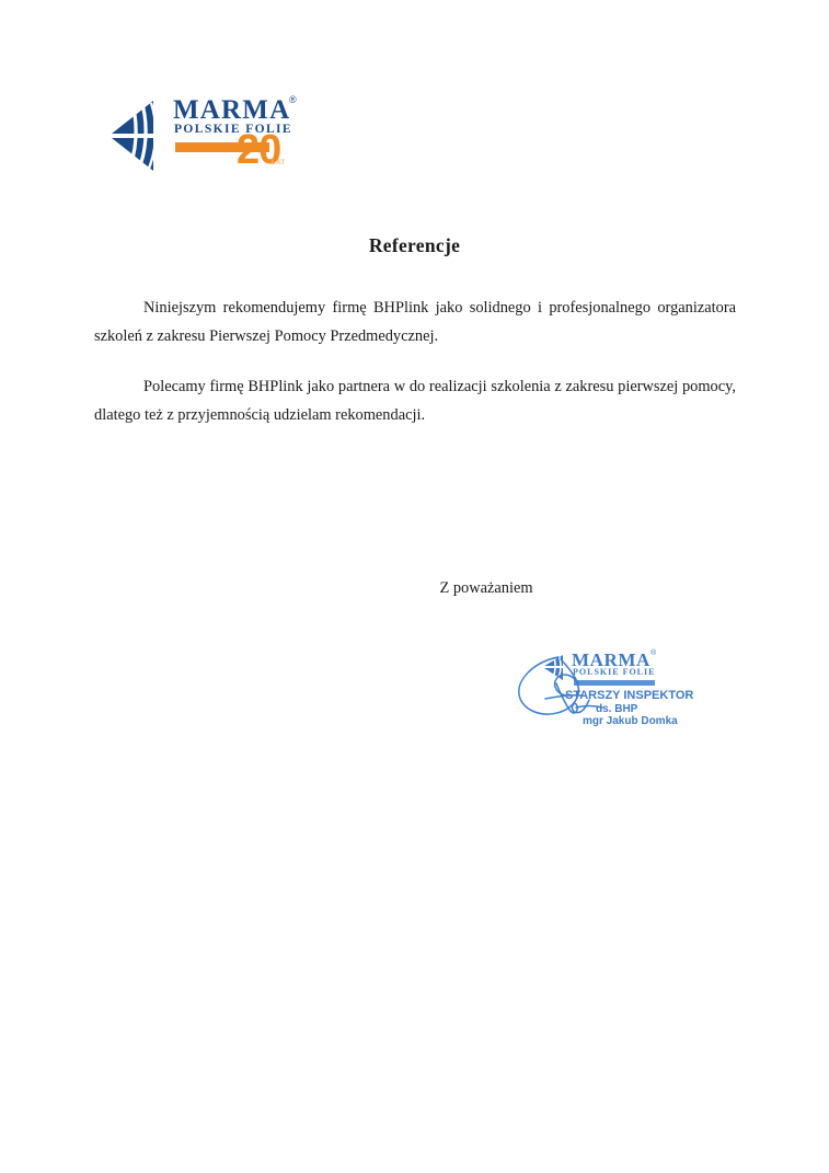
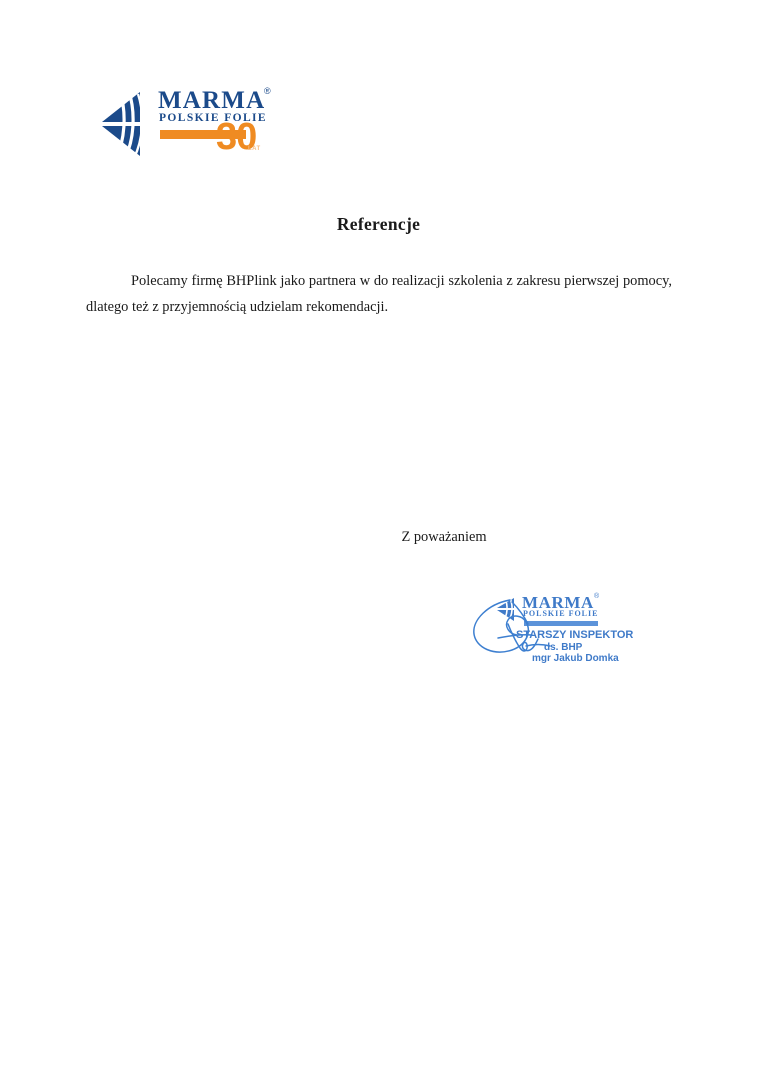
  MARMA
  ®
  POLSKIE FOLIE
- 20
+ 30
  Referencje
- Niniejszym rekomendujemy firmę BHPlink jako solidnego i profesjonalnego organizatora szkoleń z zakresu Pierwszej Pomocy Przedmedycznej.
  Polecamy firmę BHPlink jako partnera w do realizacji szkolenia z zakresu pierwszej pomocy, dlatego też z przyjemnością udzielam rekomendacji.
  Z poważaniem
  MARMA
  POLSKIE FOLIE
  ARSZY INSPEKTOR
  ds. BHP
  mgr Jakub Domka
